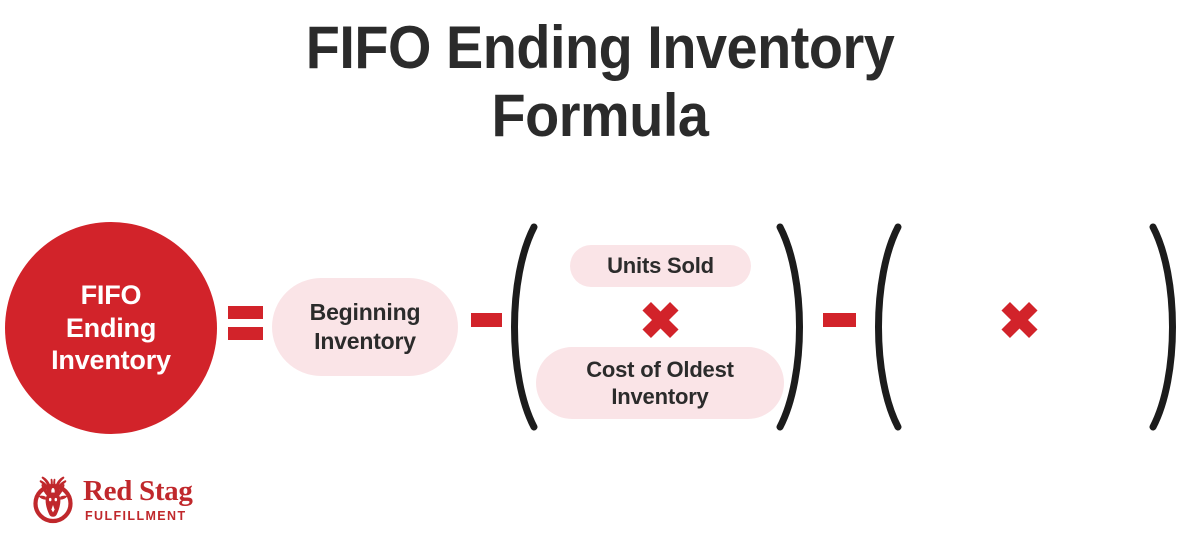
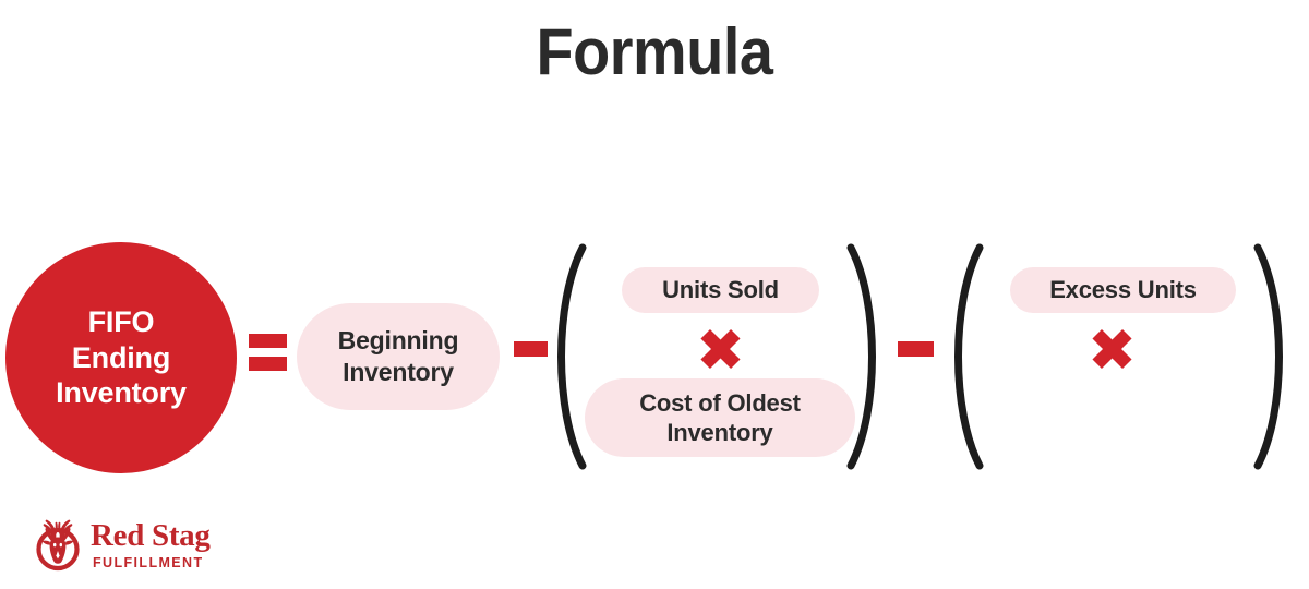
- FIFO Ending Inventory
  Formula
  FIFO
  Ending
  Inventory
  Beginning Inventory
  Units Sold
  Cost of Oldest Inventory
+ Excess Units
  Red Stag
  FULFILLMENT
